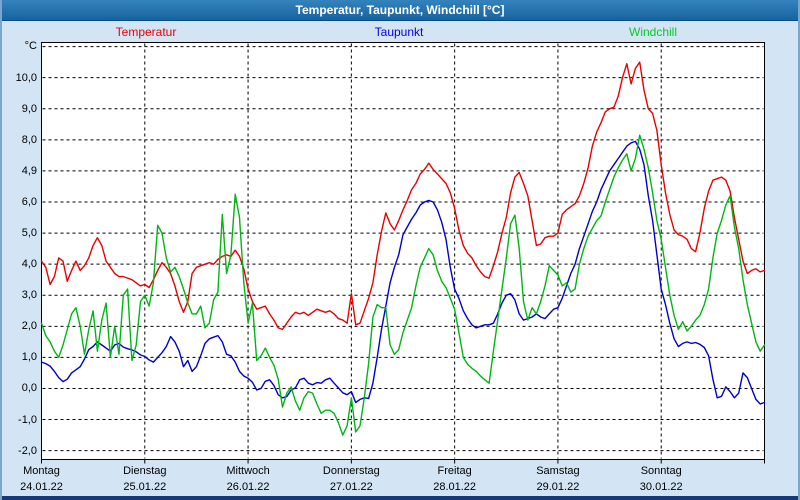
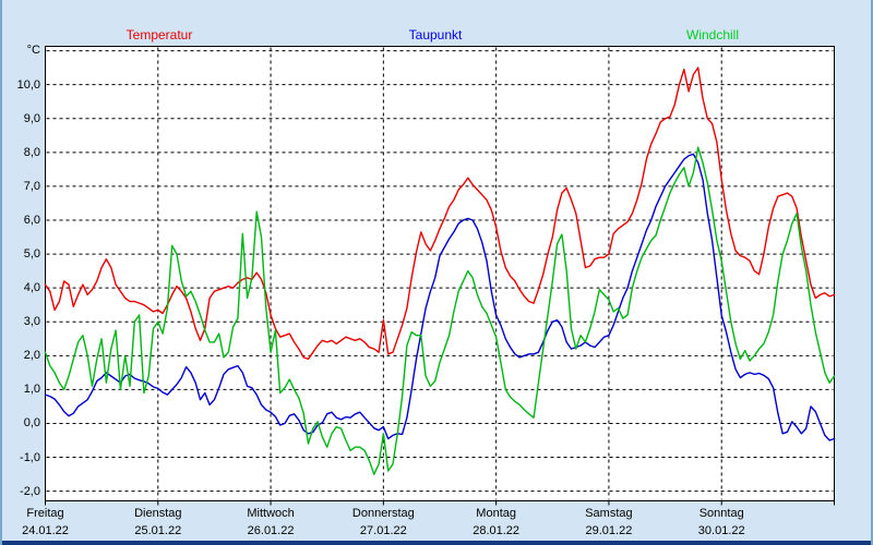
- Temperatur, Taupunkt, Windchill [°C]
  Temperatur
  Taupunkt
  Windchill
  °C
  10,0
  9,0
  8,0
- 4,9
+ 7,0
  6,0
  5,0
  4,0
  3,0
  2,0
  1,0
  0,0
  -1,0
  -2,0
- Montag
+ Freitag
  24.01.22
  Dienstag
  25.01.22
  Mittwoch
  26.01.22
  Donnerstag
  27.01.22
- Freitag
+ Montag
  28.01.22
  Samstag
  29.01.22
  Sonntag
  30.01.22
